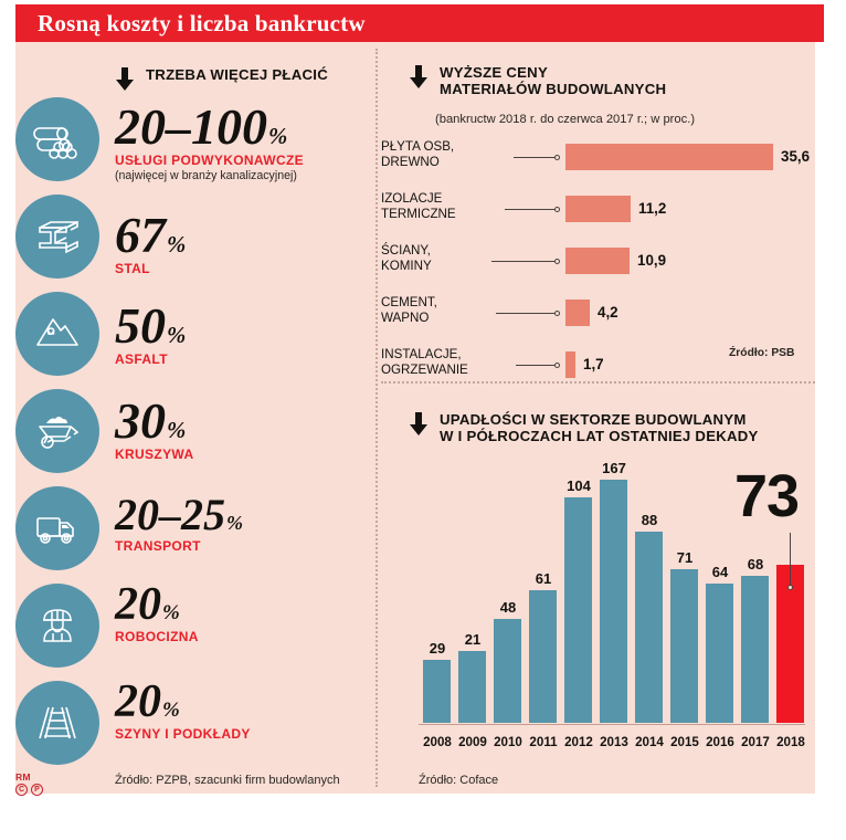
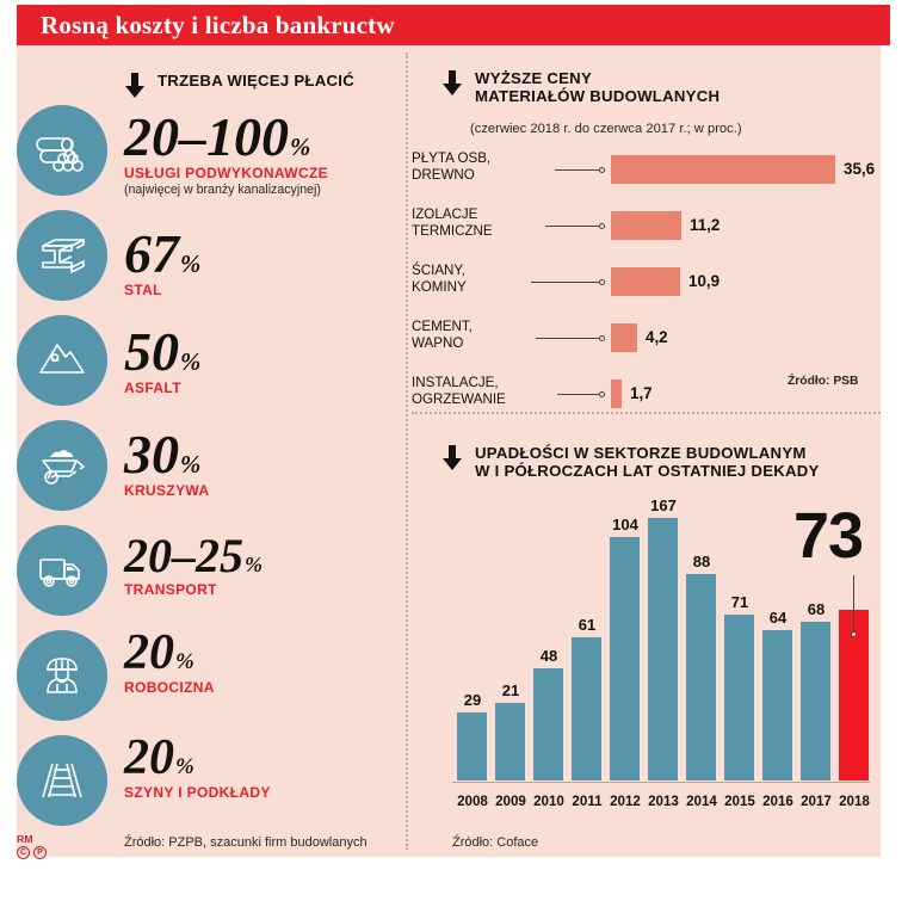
  Rosną koszty i liczba bankructw
  TRZEBA WIĘCEJ PŁACIĆ
  20–100%
  USŁUGI PODWYKONAWCZE
  (najwięcej w branży kanalizacyjnej)
  67%
  STAL
  50%
  ASFALT
  30%
  KRUSZYWA
  20–25%
  TRANSPORT
  20%
  ROBOCIZNA
  20%
  SZYNY I PODKŁADY
  Źródło: PZPB, szacunki firm budowlanych
  WYŻSZE CENY
  MATERIAŁÓW BUDOWLANYCH
- (bankructw 2018 r. do czerwca 2017 r.; w proc.)
+ (czerwiec 2018 r. do czerwca 2017 r.; w proc.)
  PŁYTA OSB,
  DREWNO
  35,6
  IZOLACJE
  TERMICZNE
  11,2
  ŚCIANY,
  KOMINY
  10,9
  CEMENT,
  WAPNO
  4,2
  INSTALACJE,
  OGRZEWANIE
  1,7
  Źródło: PSB
  UPADŁOŚCI W SEKTORZE BUDOWLANYM
  W I PÓŁROCZACH LAT OSTATNIEJ DEKADY
  29
  2008
  21
  2009
  48
  2010
  61
  2011
  104
  2012
  167
  2013
  88
  2014
  71
  2015
  64
  2016
  68
  2017
  2018
  73
  Źródło: Coface
  RM
